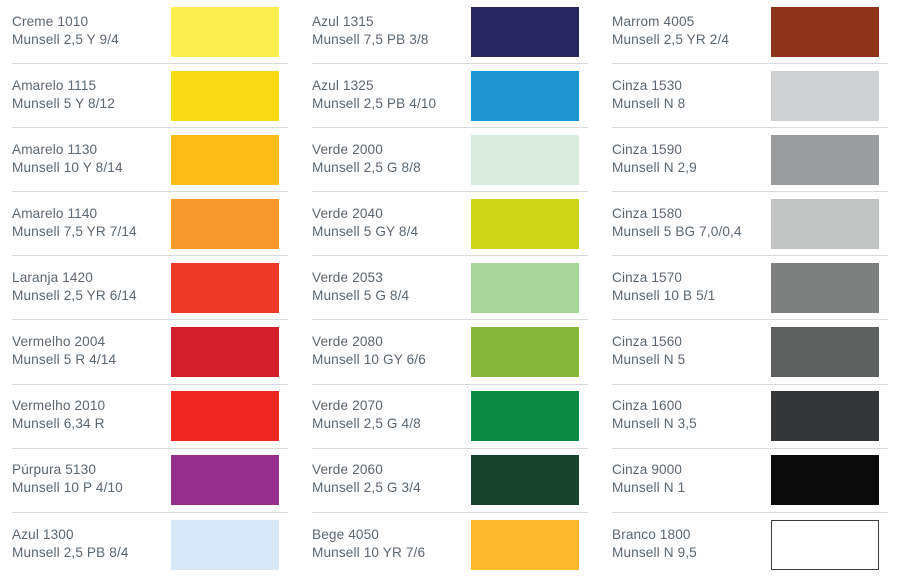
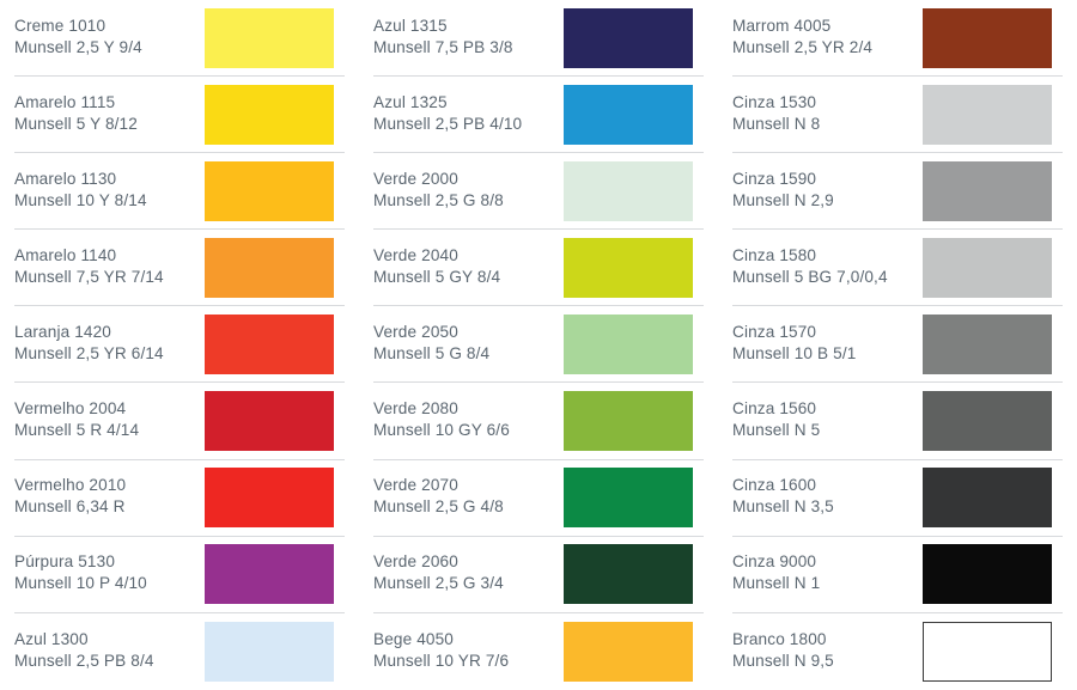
  Creme 1010
  Munsell 2,5 Y 9/4
  Amarelo 1115
  Munsell 5 Y 8/12
  Amarelo 1130
  Munsell 10 Y 8/14
  Amarelo 1140
  Munsell 7,5 YR 7/14
  Laranja 1420
  Munsell 2,5 YR 6/14
  Vermelho 2004
  Munsell 5 R 4/14
  Vermelho 2010
  Munsell 6,34 R
  Púrpura 5130
  Munsell 10 P 4/10
  Azul 1300
  Munsell 2,5 PB 8/4
  Azul 1315
  Munsell 7,5 PB 3/8
  Azul 1325
  Munsell 2,5 PB 4/10
  Verde 2000
  Munsell 2,5 G 8/8
  Verde 2040
  Munsell 5 GY 8/4
- Verde 2053
+ Verde 2050
  Munsell 5 G 8/4
  Verde 2080
  Munsell 10 GY 6/6
  Verde 2070
  Munsell 2,5 G 4/8
  Verde 2060
  Munsell 2,5 G 3/4
  Bege 4050
  Munsell 10 YR 7/6
  Marrom 4005
  Munsell 2,5 YR 2/4
  Cinza 1530
  Munsell N 8
  Cinza 1590
  Munsell N 2,9
  Cinza 1580
  Munsell 5 BG 7,0/0,4
  Cinza 1570
  Munsell 10 B 5/1
  Cinza 1560
  Munsell N 5
  Cinza 1600
  Munsell N 3,5
  Cinza 9000
  Munsell N 1
  Branco 1800
  Munsell N 9,5
